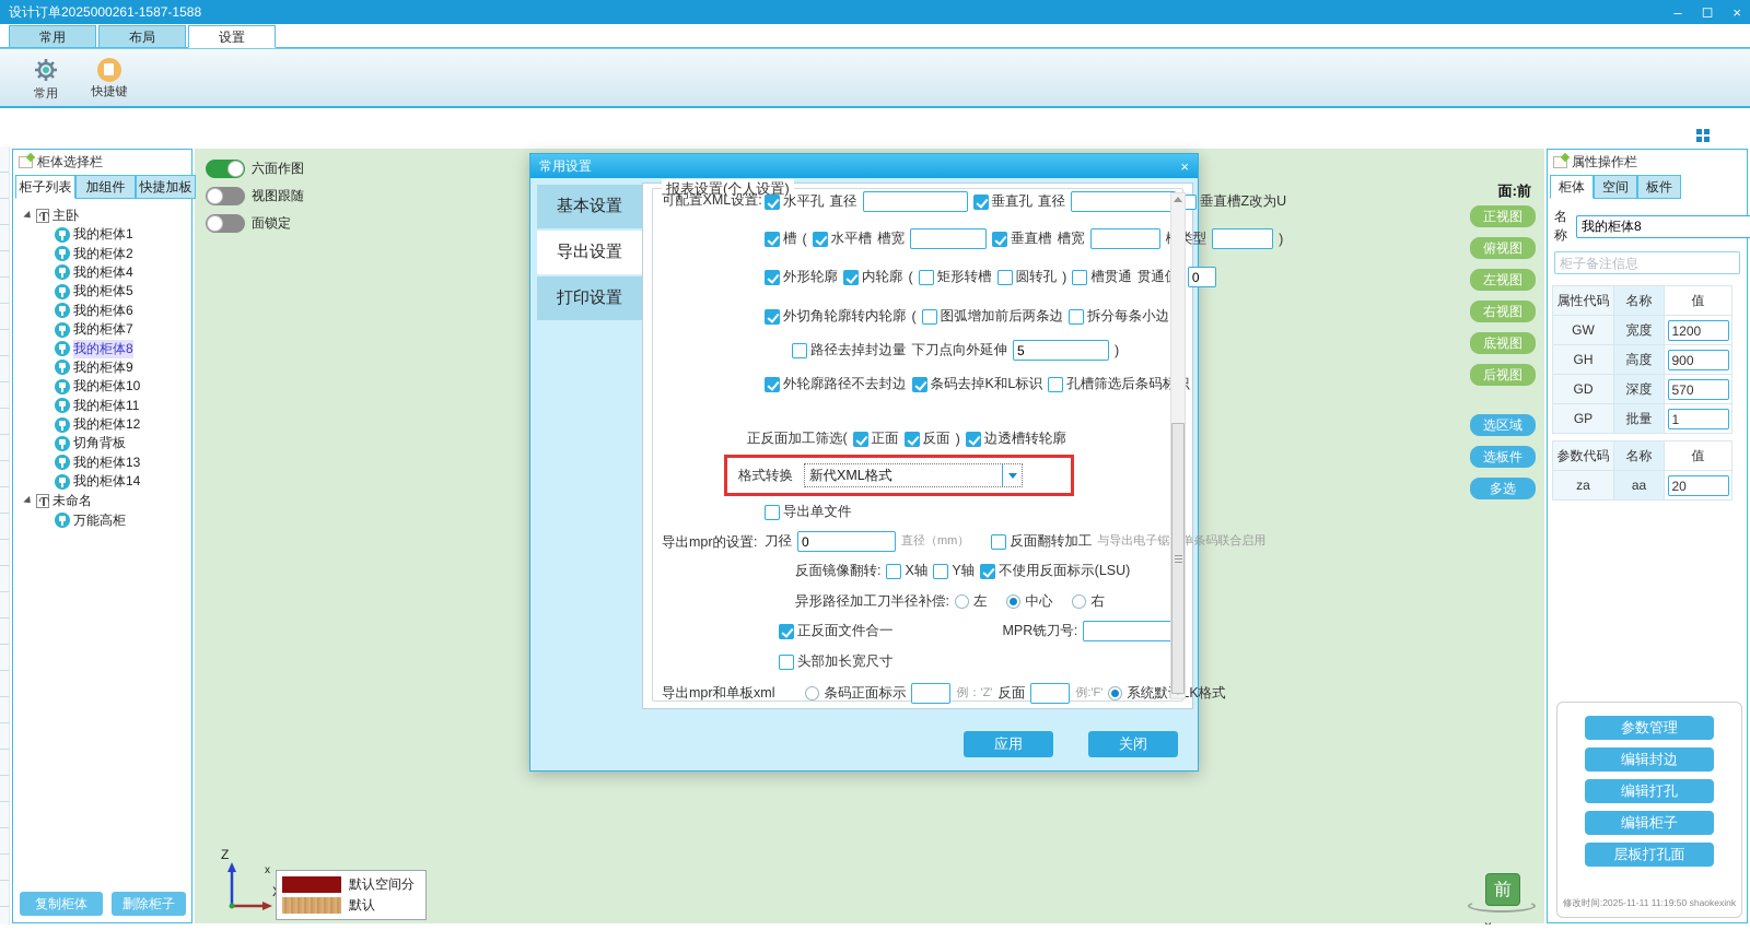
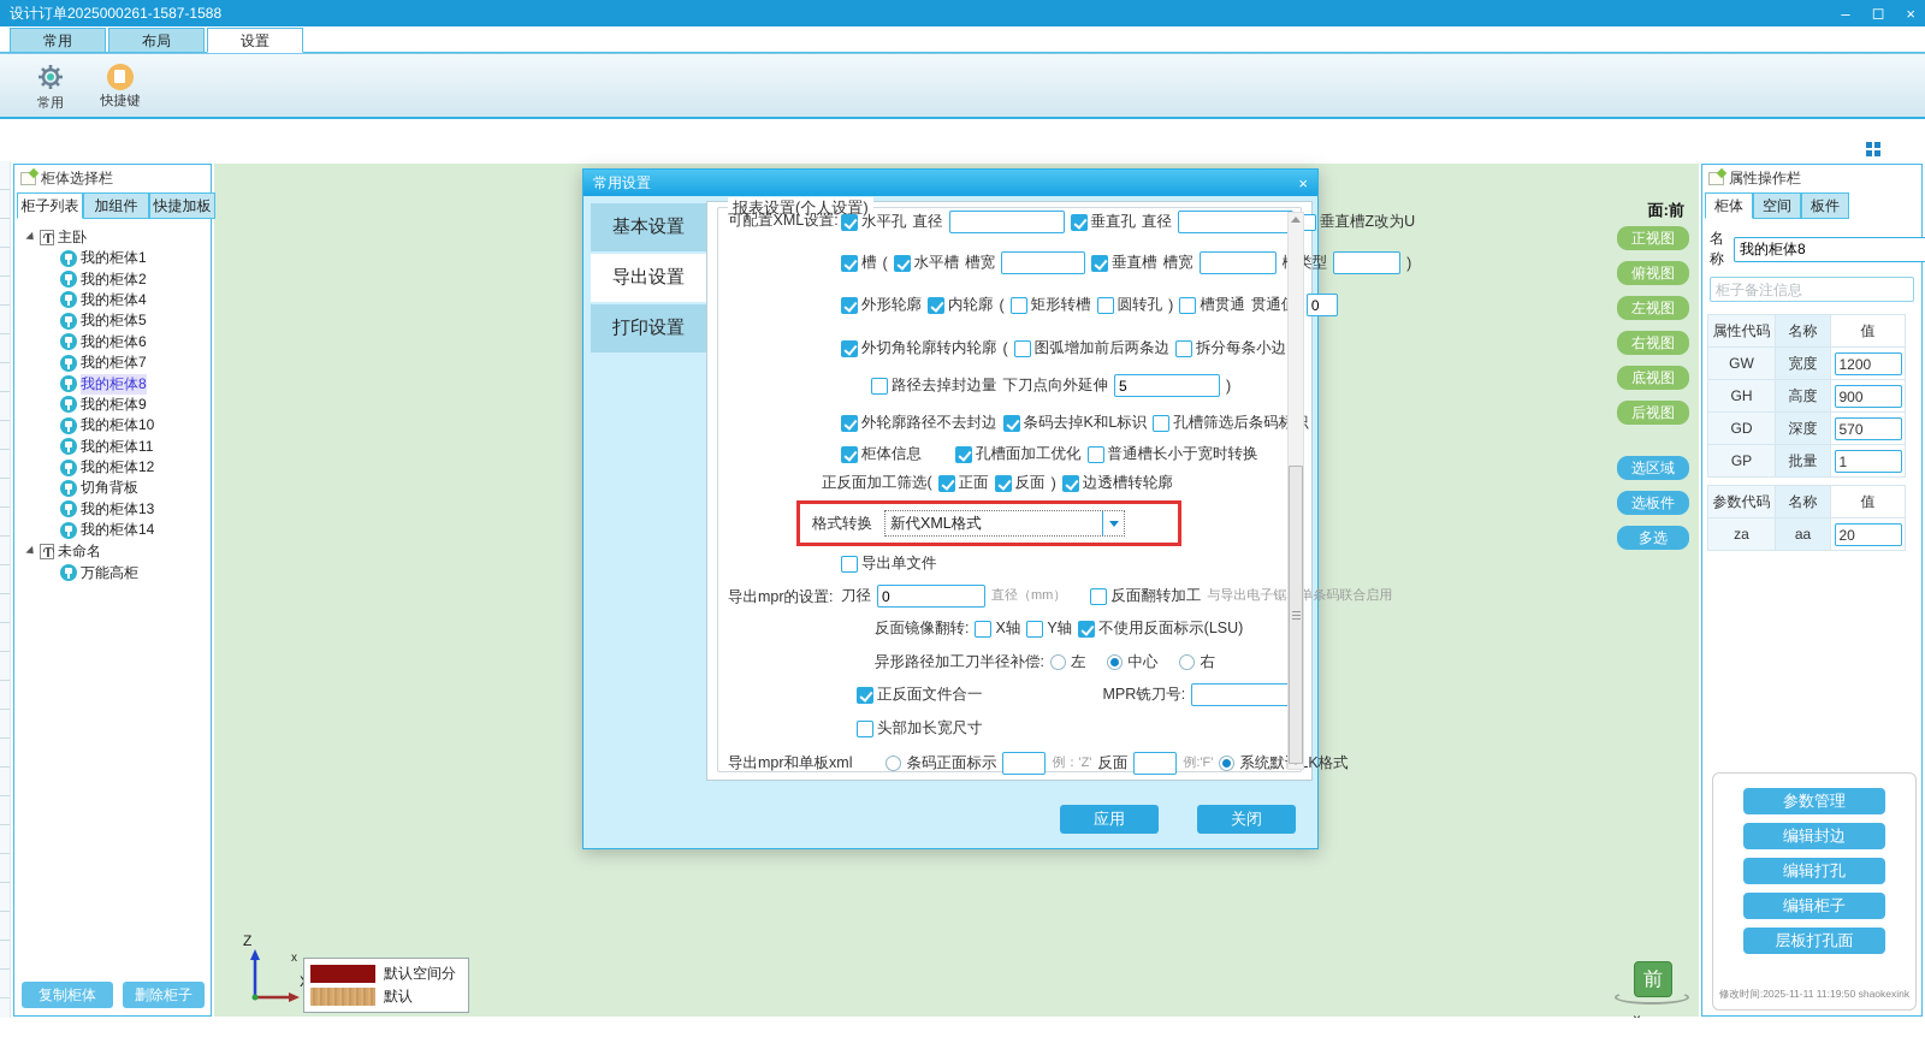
  设计订单2025000261-1587-1588
  –
  ◻
  ×
  常用
  布局
  设置
  常用
  快捷键
- 六面作图
- 视图跟随
- 面锁定
  面:前
  正视图
  俯视图
  左视图
  右视图
  底视图
  后视图
  选区域
  选板件
  多选
  Z
  x
  默认空间分
  默认
  前
  柜体选择栏
  柜子列表
  加组件
  快捷加板
  主卧
  我的柜体1
  我的柜体2
  我的柜体4
  我的柜体5
  我的柜体6
  我的柜体7
  我的柜体8
  我的柜体9
  我的柜体10
  我的柜体11
  我的柜体12
  切角背板
  我的柜体13
  我的柜体14
  未命名
  万能高柜
  复制柜体
  删除柜子
  常用设置
  ×
  基本设置
  导出设置
  打印设置
  报表设置(个人设置)
  可配置XML设置:
  水平孔
  直径
  垂直孔
  直径
  垂直槽Z改为U
  槽
  (
  水平槽
  槽宽
  垂直槽
  槽宽
  )
  外形轮廓
  内轮廓
  (
  矩形转槽
  圆转孔
  )
  槽贯通
  0
  外切角轮廓转内轮廓
  (
  图弧增加前后两条边
  拆分每条小边
  路径去掉封边量
  下刀点向外延伸
  5
  )
  外轮廓路径不去封边
  条码去掉K和L标识
  孔槽筛选后条码
+ 柜体信息
+ 孔槽面加工优化
+ 普通槽长小于宽时转换
  正反面加工筛选(
  正面
  反面
  )
  边透槽转轮廓
  格式转换
  新代XML格式
  导出单文件
  导出mpr的设置:
  刀径
  0
  直径（mm）
  反面翻转加工
  与导出电子锯单条码联合启用
  反面镜像翻转:
  X轴
  Y轴
  不使用反面标示(LSU)
  异形路径加工刀半径补偿:
  左
  中心
  右
  正反面文件合一
  MPR铣刀号:
  头部加长宽尺寸
  导出mpr和单板xml
  条码正面标示
  例：'Z'
  反面
  例:'F'
  系统默K格式
  应用
  关闭
  属性操作栏
  柜体
  空间
  板件
  名称
  我的柜体8
  柜子备注信息
  属性代码	名称	值
  GW	宽度	1200
  GH	高度	900
  GD	深度	570
  GP	批量	1
  参数代码	名称	值
  za	aa	20
  参数管理
  编辑封边
  编辑打孔
  编辑柜子
  层板打孔面
  修改时间:2025-11-11 11:19:50 shaokexink
